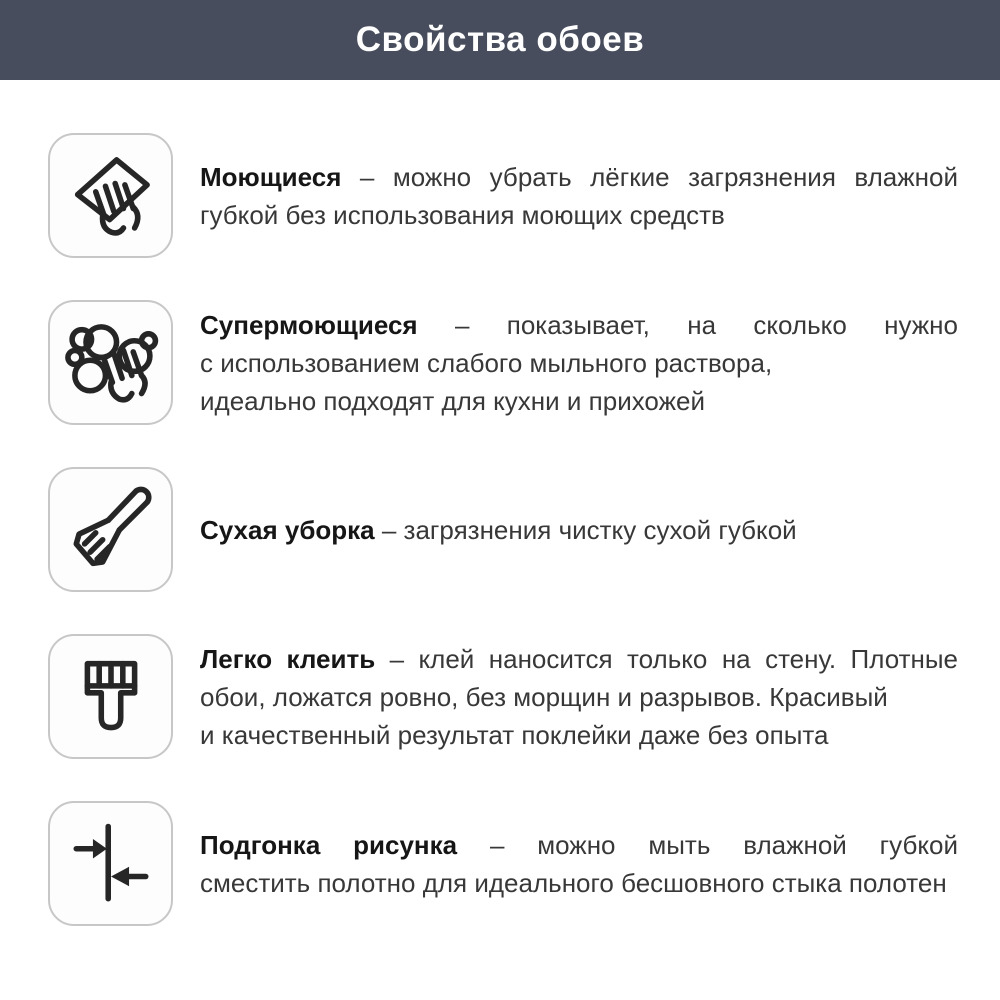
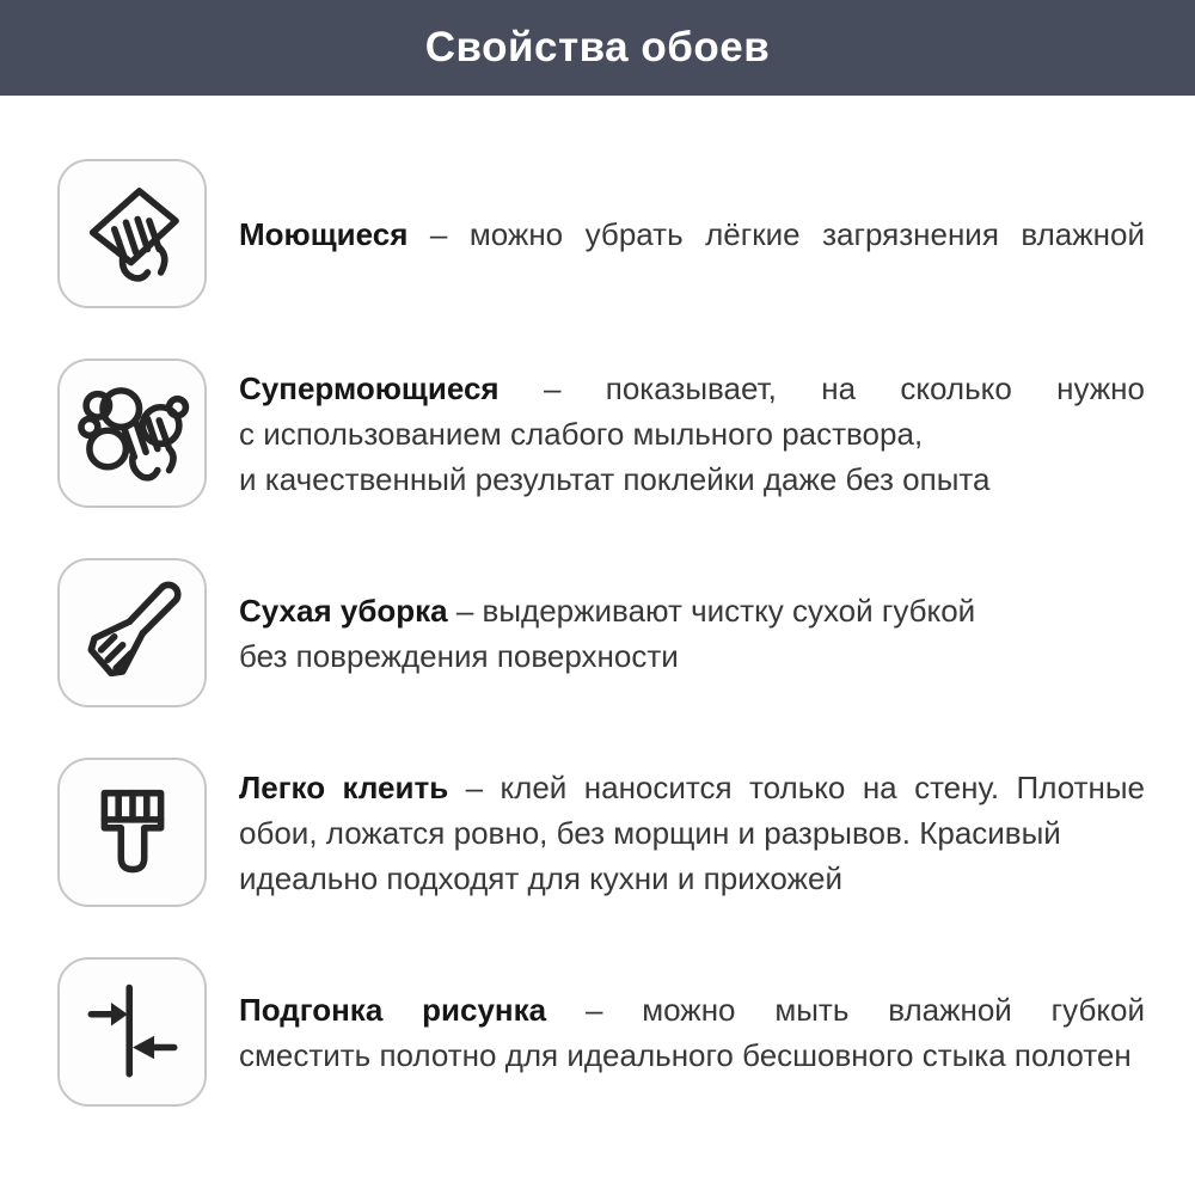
  Свойства обоев
  Моющиеся – можно убрать лёгкие загрязнения влажной
- губкой без использования моющих средств
  Супермоющиеся – показывает, на сколько нужно
  с использованием слабого мыльного раствора,
- идеально подходят для кухни и прихожей
+ и качественный результат поклейки даже без опыта
- Сухая уборка – загрязнения чистку сухой губкой
+ Сухая уборка – выдерживают чистку сухой губкой
+ без повреждения поверхности
  Легко клеить – клей наносится только на стену. Плотные
  обои, ложатся ровно, без морщин и разрывов. Красивый
- и качественный результат поклейки даже без опыта
+ идеально подходят для кухни и прихожей
  Подгонка рисунка – можно мыть влажной губкой
  сместить полотно для идеального бесшовного стыка полотен
